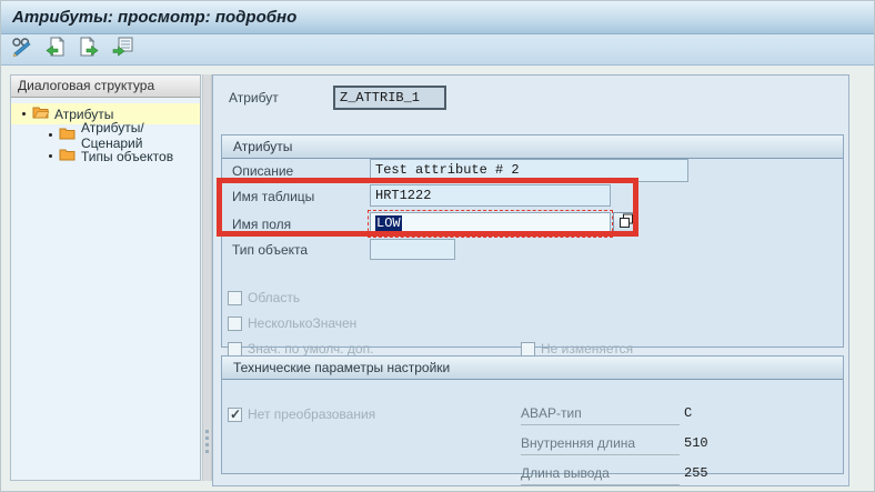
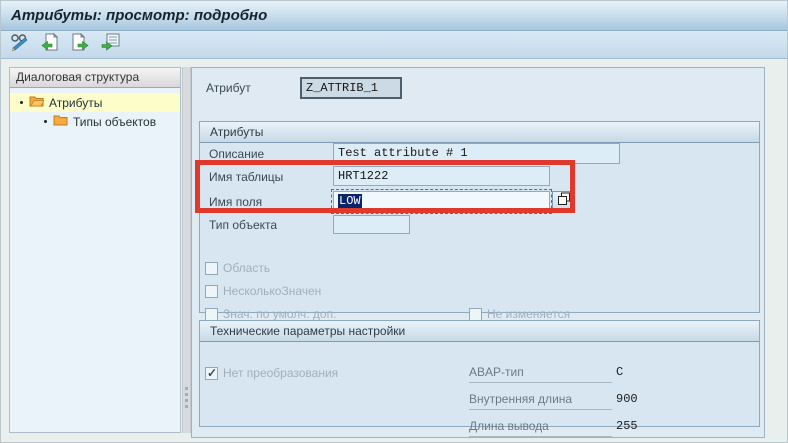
  Атрибуты: просмотр: подробно
  Диалоговая структура
  Атрибуты
- Атрибуты/Сценарий
  Типы объектов
  Атрибут
  Z_ATTRIB_1
  Атрибуты
  Описание
- Test attribute # 2
+ Test attribute # 1
  Имя таблицы
  HRT1222
  Имя поля
  LOW
  Тип объекта
  Область
  НесколькоЗначен
  Знач. по умолч. доп.
  Не изменяется
  Технические параметры настройки
  Нет преобразования
  ABAP-тип
  C
  Внутренняя длина
- 510
+ 900
  Длина вывода
  255
